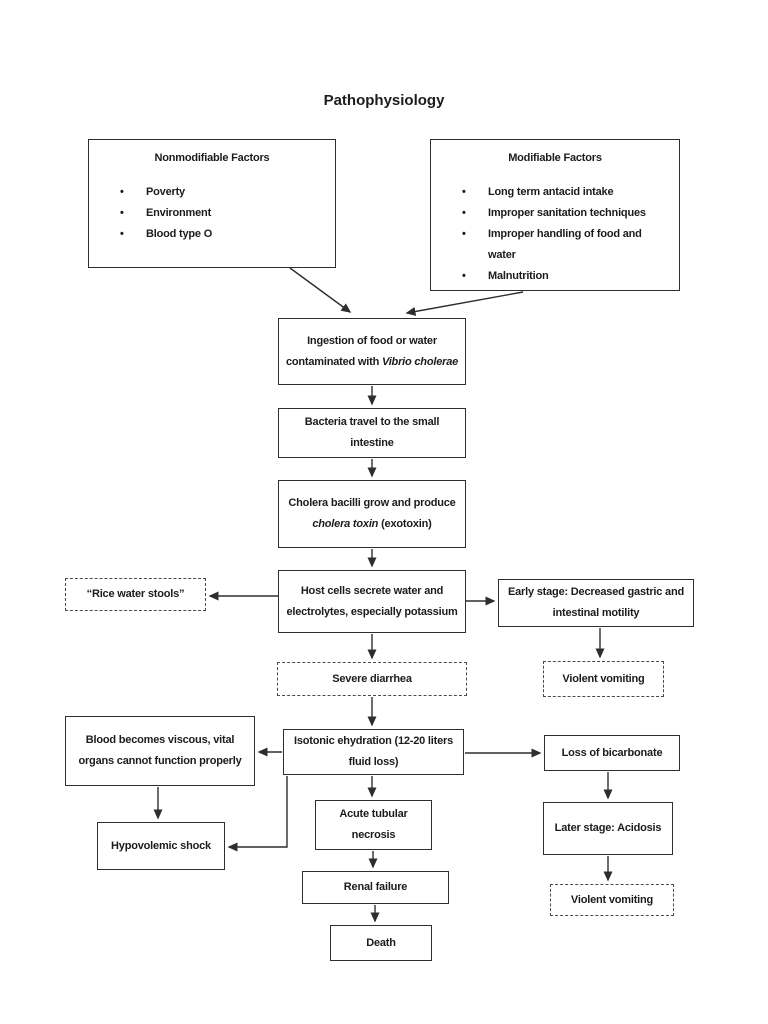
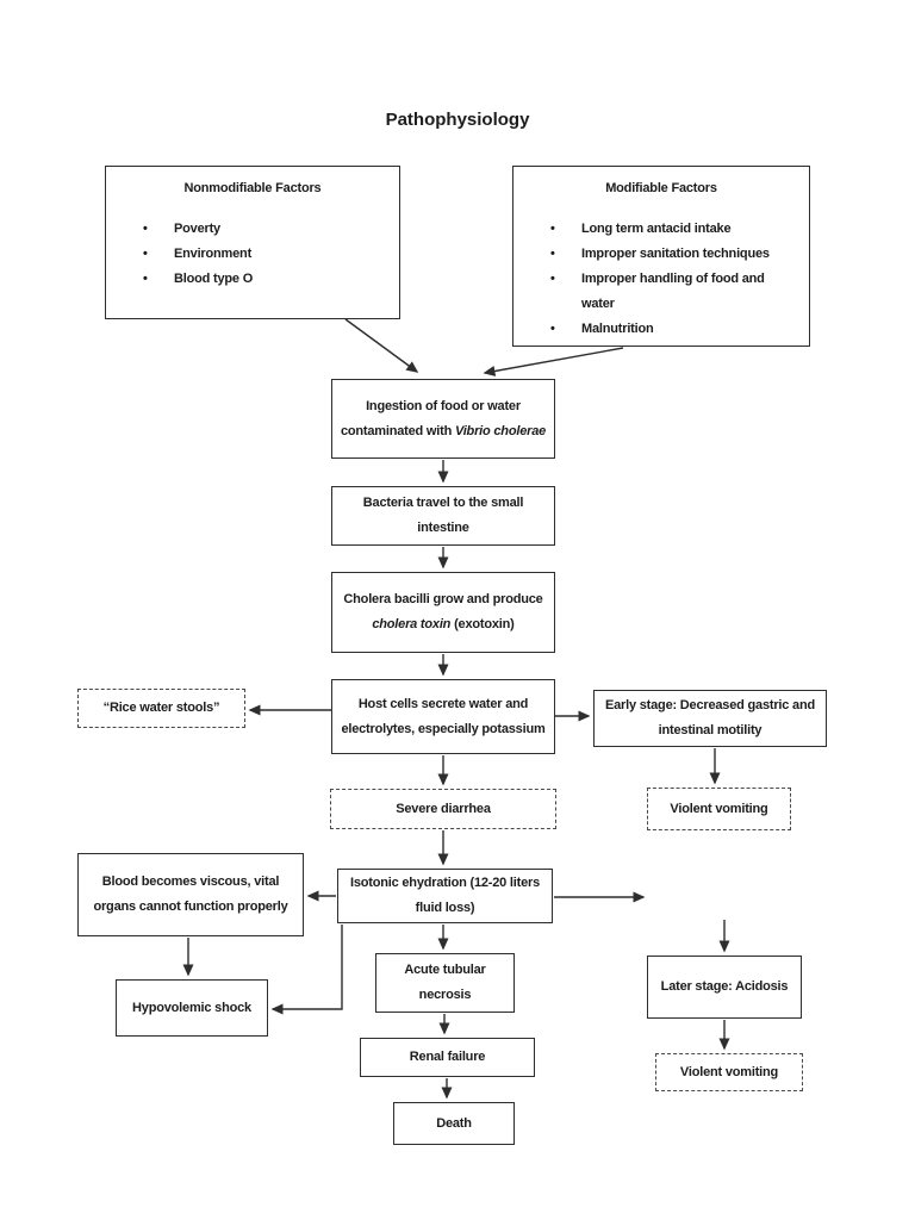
  Pathophysiology
  Nonmodifiable Factors
  Poverty
  Environment
  Blood type O
  Modifiable Factors
  Long term antacid intake
  Improper sanitation techniques
  Improper handling of food and water
  Malnutrition
  Ingestion of food or water contaminated with Vibrio cholerae
  Bacteria travel to the small intestine
  Cholera bacilli grow and produce cholera toxin (exotoxin)
  Host cells secrete water and electrolytes, especially potassium
  “Rice water stools”
  Early stage: Decreased gastric and intestinal motility
  Violent vomiting
  Severe diarrhea
  Blood becomes viscous, vital organs cannot function properly
  Isotonic ehydration (12-20 liters fluid loss)
- Loss of bicarbonate
  Hypovolemic shock
  Acute tubular necrosis
  Later stage: Acidosis
  Renal failure
  Violent vomiting
  Death
